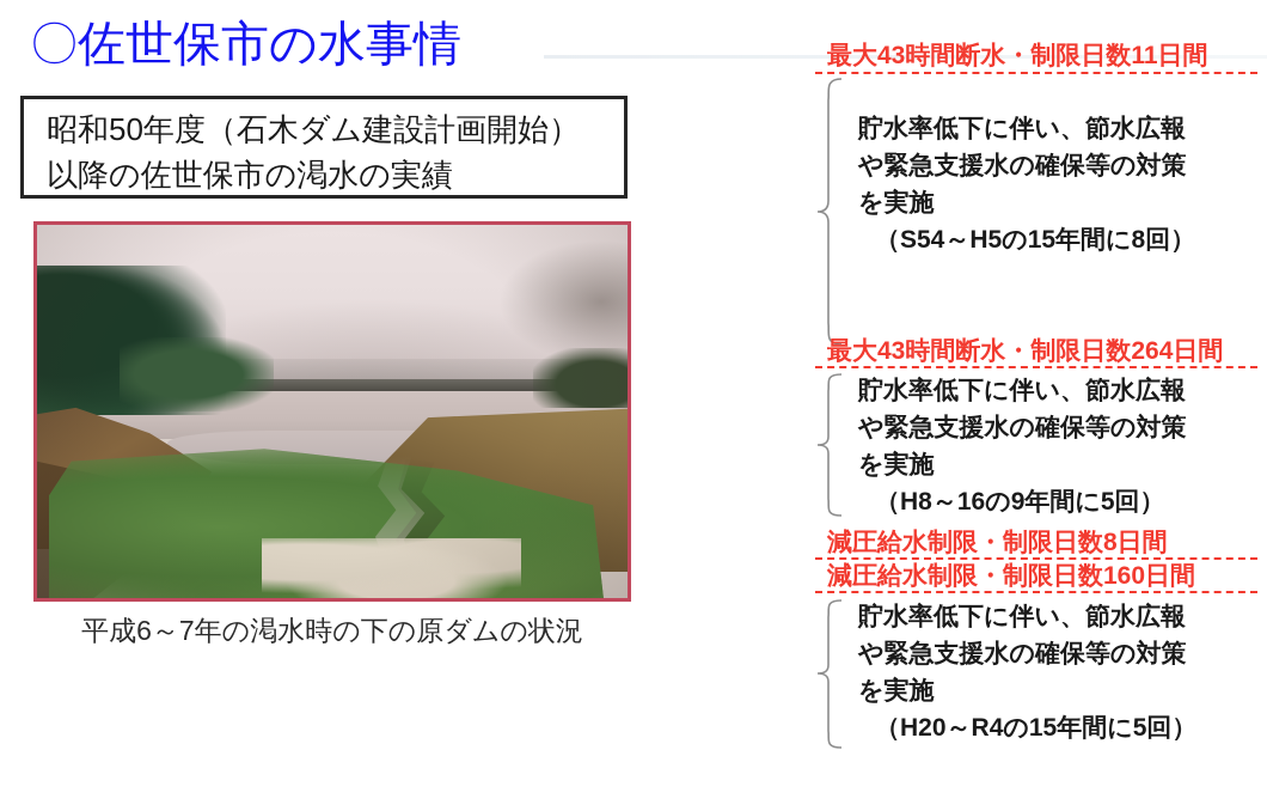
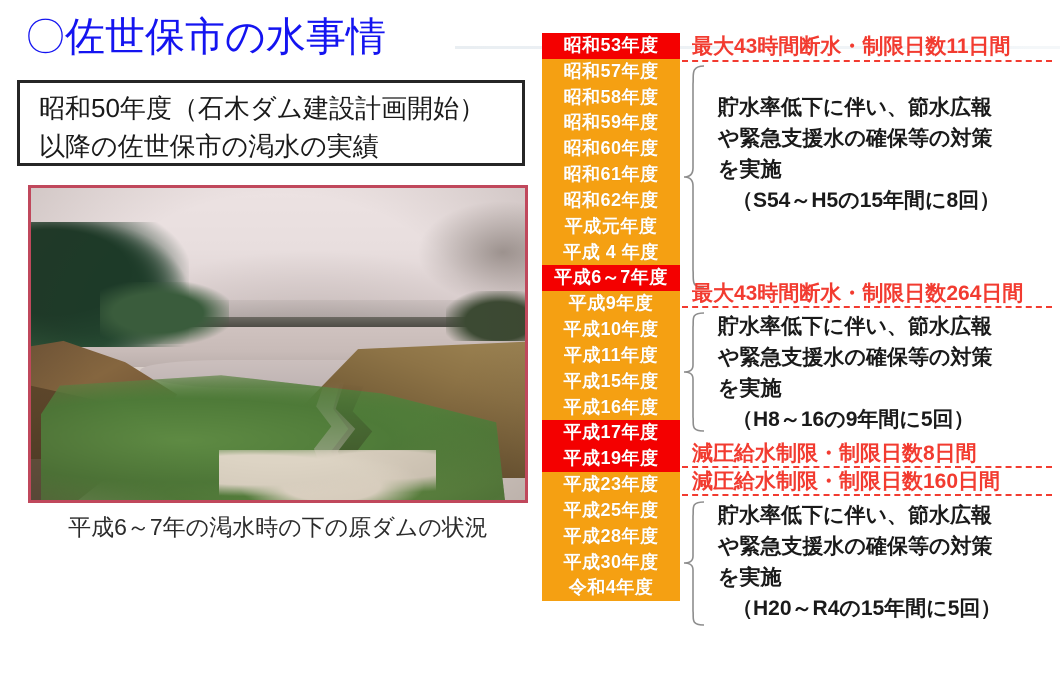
  〇佐世保市の水事情
  昭和50年度（石木ダム建設計画開始）
  以降の佐世保市の渇水の実績
  平成6～7年の渇水時の下の原ダムの状況
+ 昭和53年度
+ 昭和57年度
+ 昭和58年度
+ 昭和59年度
+ 昭和60年度
+ 昭和61年度
+ 昭和62年度
+ 平成元年度
+ 平成 4 年度
+ 平成6～7年度
+ 平成9年度
+ 平成10年度
+ 平成11年度
+ 平成15年度
+ 平成16年度
+ 平成17年度
+ 平成19年度
+ 平成23年度
+ 平成25年度
+ 平成28年度
+ 平成30年度
+ 令和4年度
  最大43時間断水・制限日数11日間
  貯水率低下に伴い、節水広報
  や緊急支援水の確保等の対策
  を実施
  （S54～H5の15年間に8回）
  最大43時間断水・制限日数264日間
  貯水率低下に伴い、節水広報
  や緊急支援水の確保等の対策
  を実施
  （H8～16の9年間に5回）
  減圧給水制限・制限日数8日間
  減圧給水制限・制限日数160日間
  貯水率低下に伴い、節水広報
  や緊急支援水の確保等の対策
  を実施
  （H20～R4の15年間に5回）
